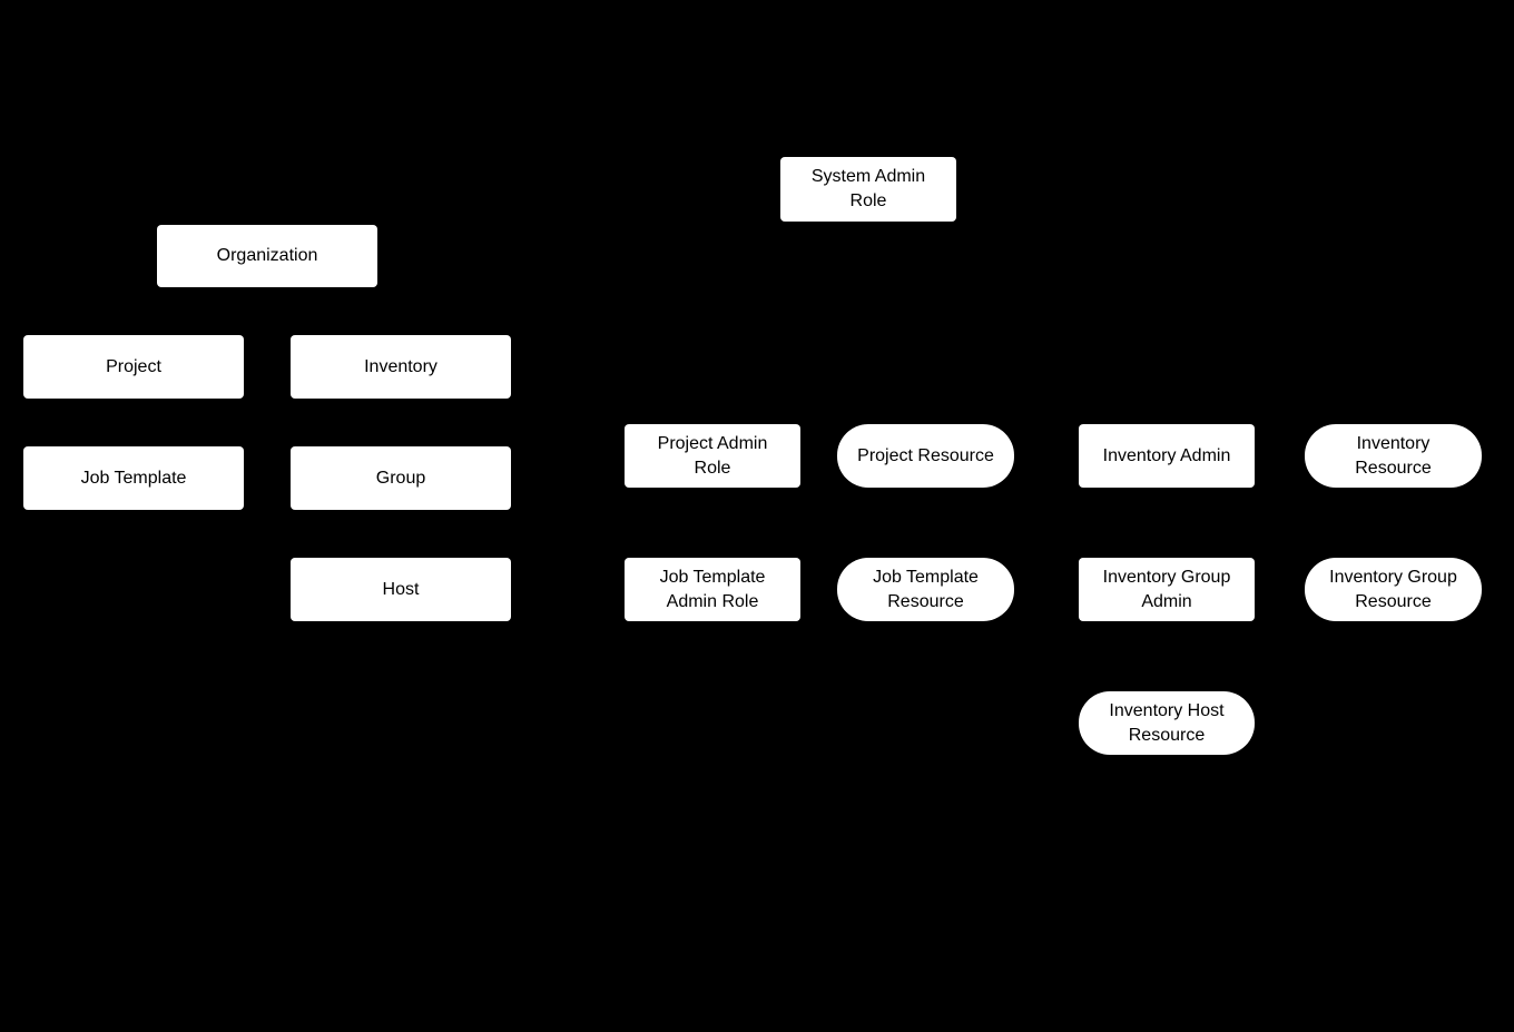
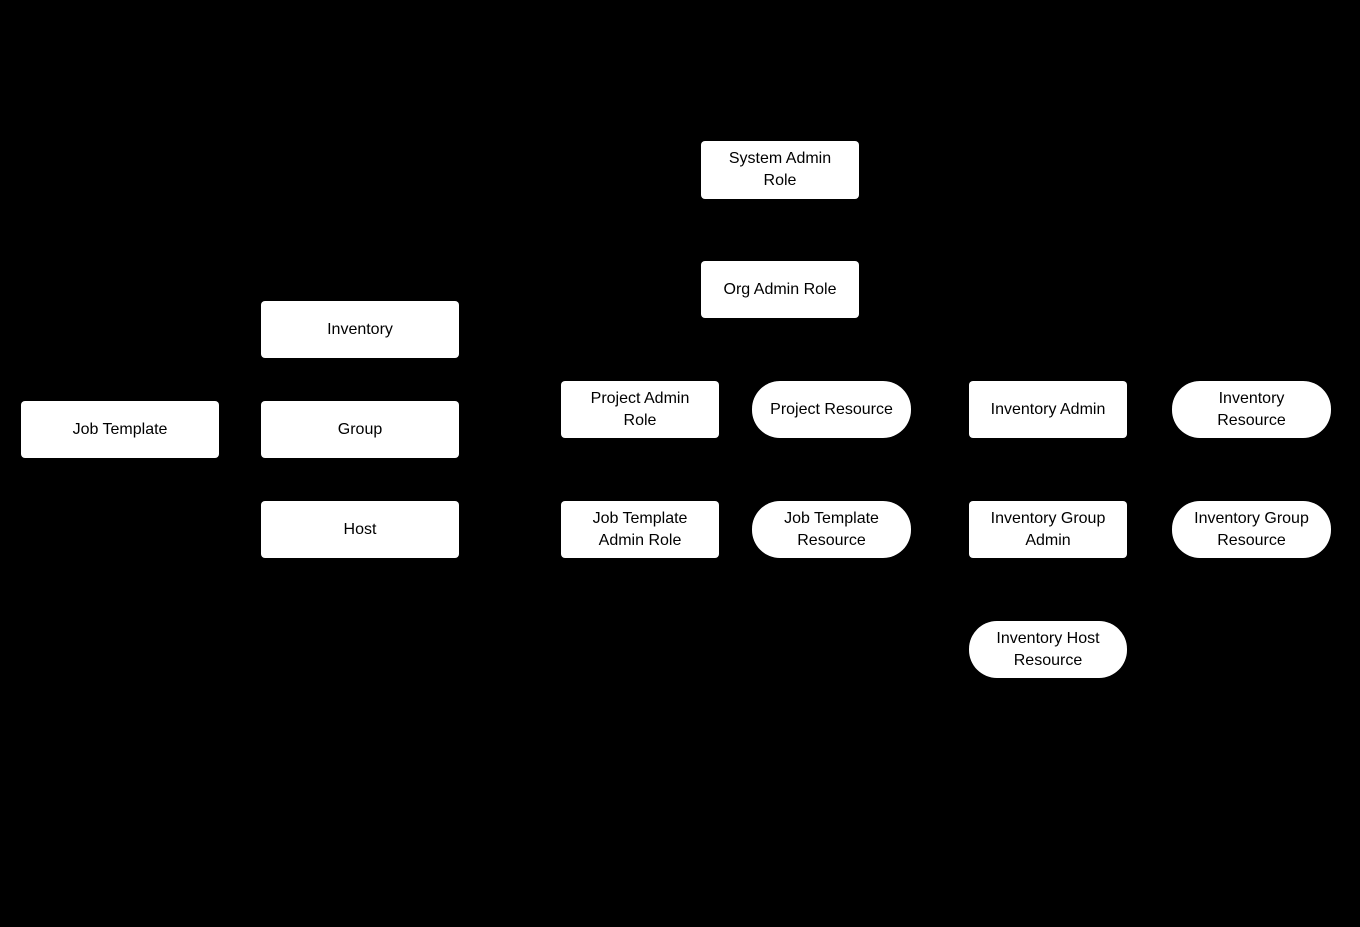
- Organization
- Project
  Inventory
  Job Template
  Group
  Host
  System Admin
  Role
+ Org Admin Role
  Project Admin
  Role
  Project Resource
  Inventory Admin
  Inventory
  Resource
  Job Template
  Admin Role
  Job Template
  Resource
  Inventory Group
  Admin
  Inventory Group
  Resource
  Inventory Host
  Resource
